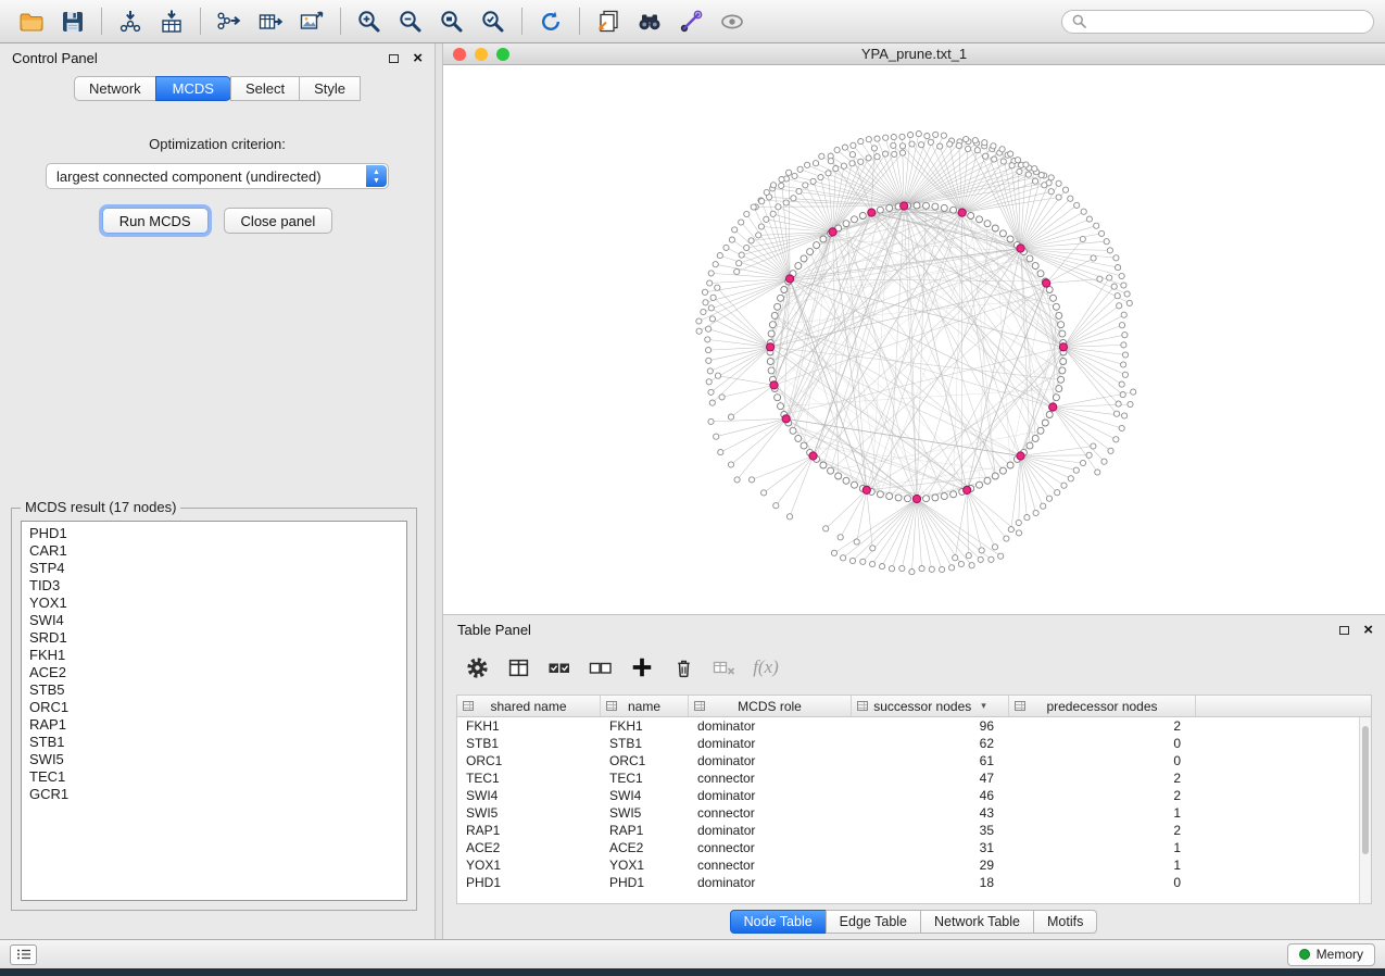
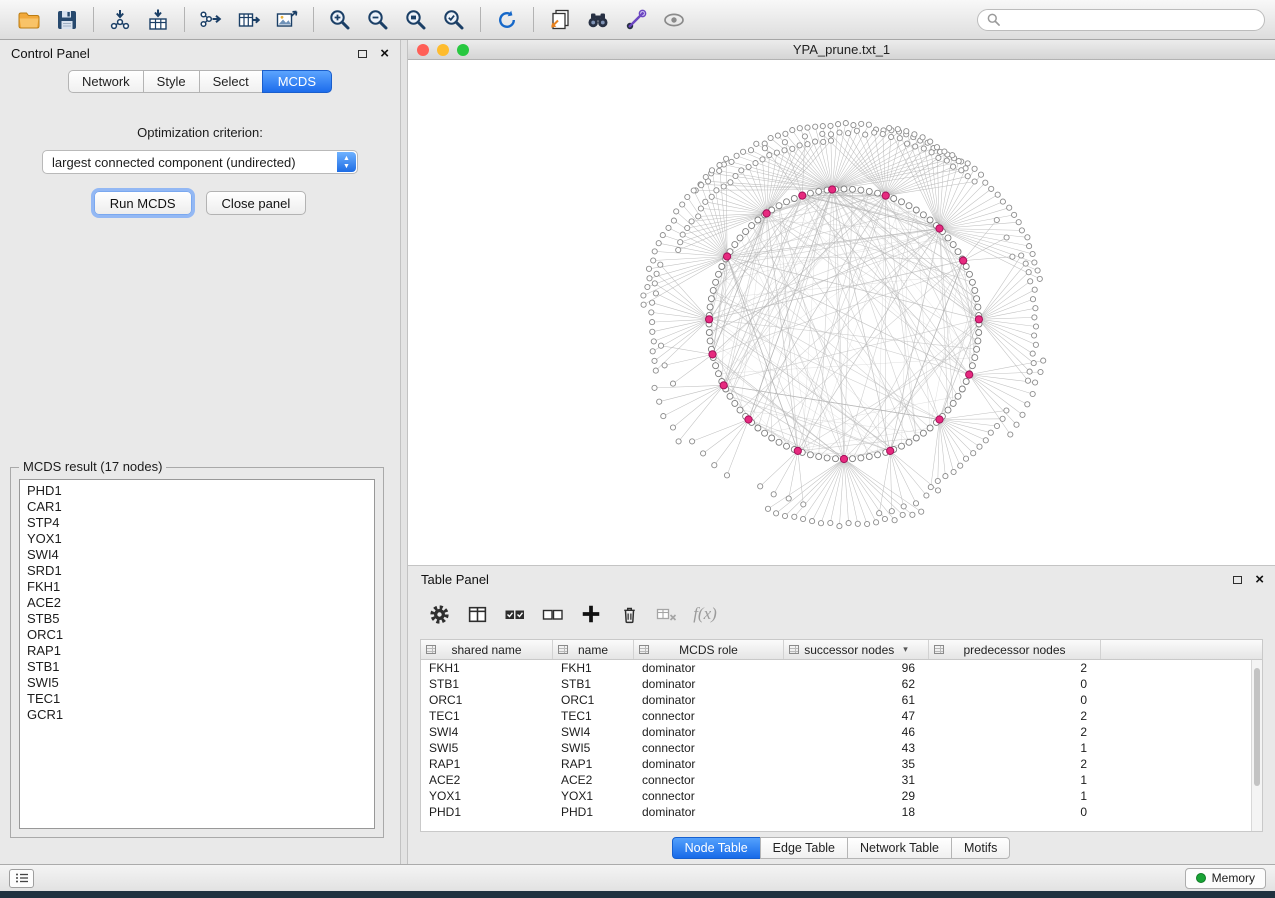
  Control Panel
  ×
  Network
- MCDS
+ Style
  Select
- Style
+ MCDS
  Optimization criterion:
  largest connected component (undirected)
  Run MCDS
  Close panel
  MCDS result (17 nodes)
  PHD1
  CAR1
  STP4
- TID3
  YOX1
  SWI4
  SRD1
  FKH1
  ACE2
  STB5
  ORC1
  RAP1
  STB1
  SWI5
  TEC1
  GCR1
  YPA_prune.txt_1
  Table Panel
  ×
  f(x)
  shared name
  name
  MCDS role
  successor nodes
  ▾
  predecessor nodes
  FKH1
  FKH1
  dominator
  96
  2
  STB1
  STB1
  dominator
  62
  0
  ORC1
  ORC1
  dominator
  61
  0
  TEC1
  TEC1
  connector
  47
  2
  SWI4
  SWI4
  dominator
  46
  2
  SWI5
  SWI5
  connector
  43
  1
  RAP1
  RAP1
  dominator
  35
  2
  ACE2
  ACE2
  connector
  31
  1
  YOX1
  YOX1
  connector
  29
  1
  PHD1
  PHD1
  dominator
  18
  0
  Node Table
  Edge Table
  Network Table
  Motifs
  Memory
